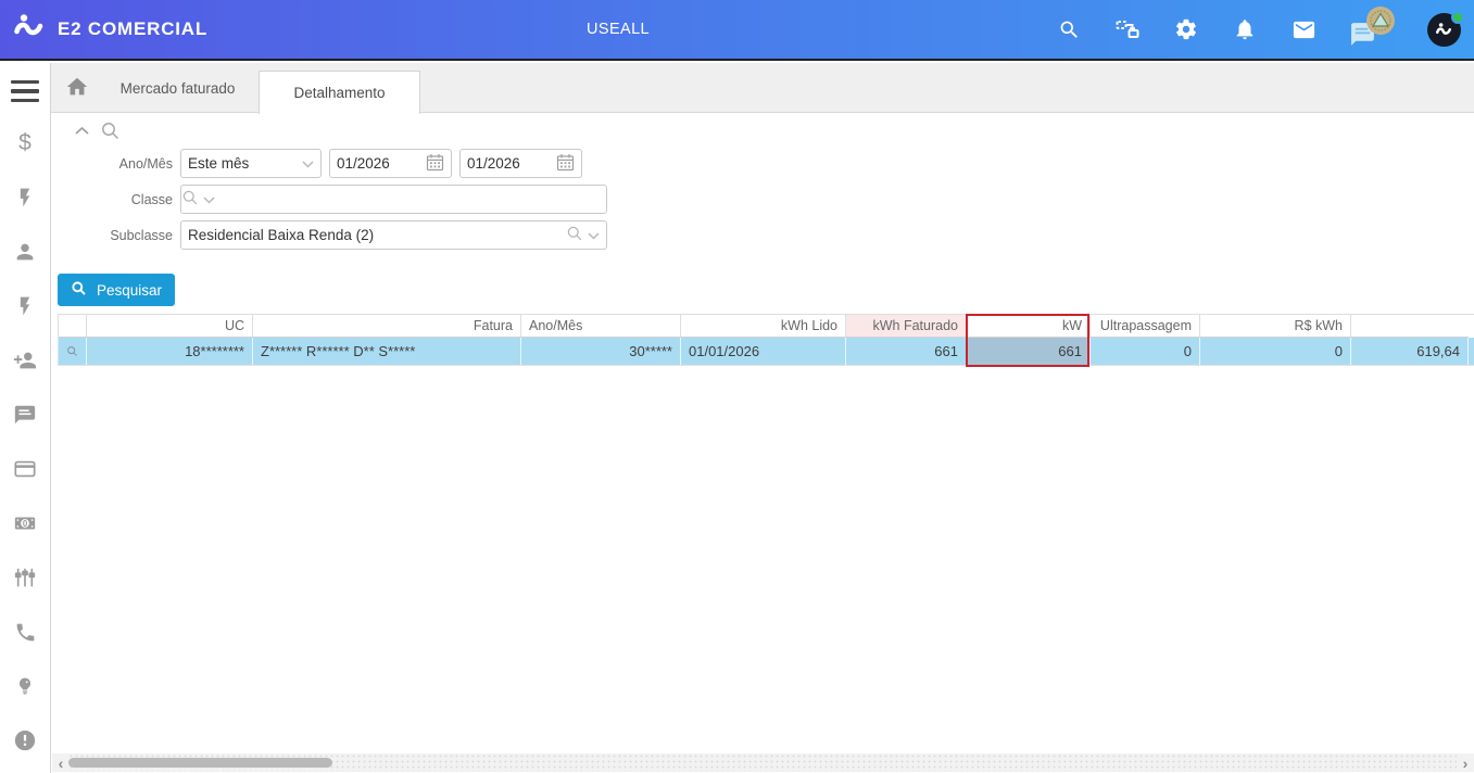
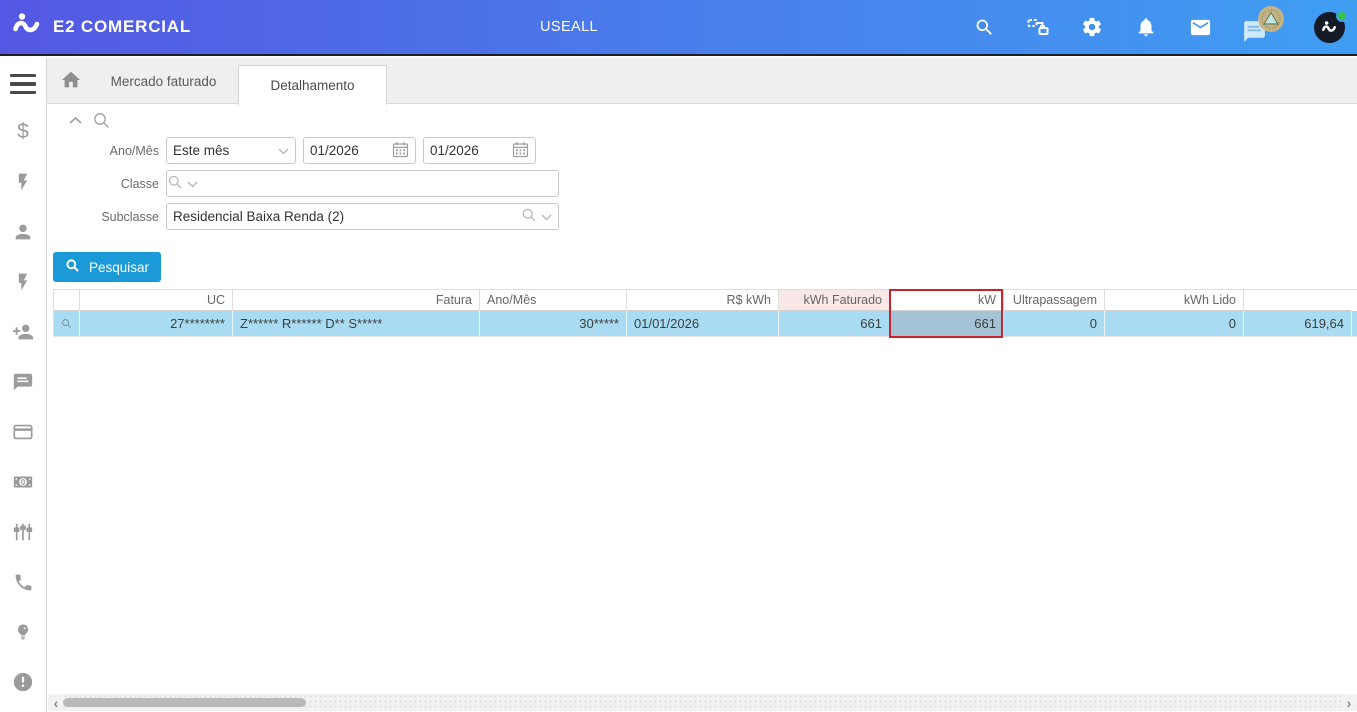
  E2 COMERCIAL
  USEALL
  $
  0
  Mercado faturado
  Detalhamento
  Ano/Mês
  Este mês
  01/2026
  01/2026
  Classe
  Subclasse
  Residencial Baixa Renda (2)
  Pesquisar
  UC
  Fatura
  Ano/Mês
- kWh Lido
+ R$ kWh
  kWh Faturado
  kW
  Ultrapassagem
- R$ kWh
+ kWh Lido
- 18********
+ 27********
  Z****** R****** D** S*****
  30*****
  01/01/2026
  661
  661
  0
  0
  619,64
  ‹
  ›
